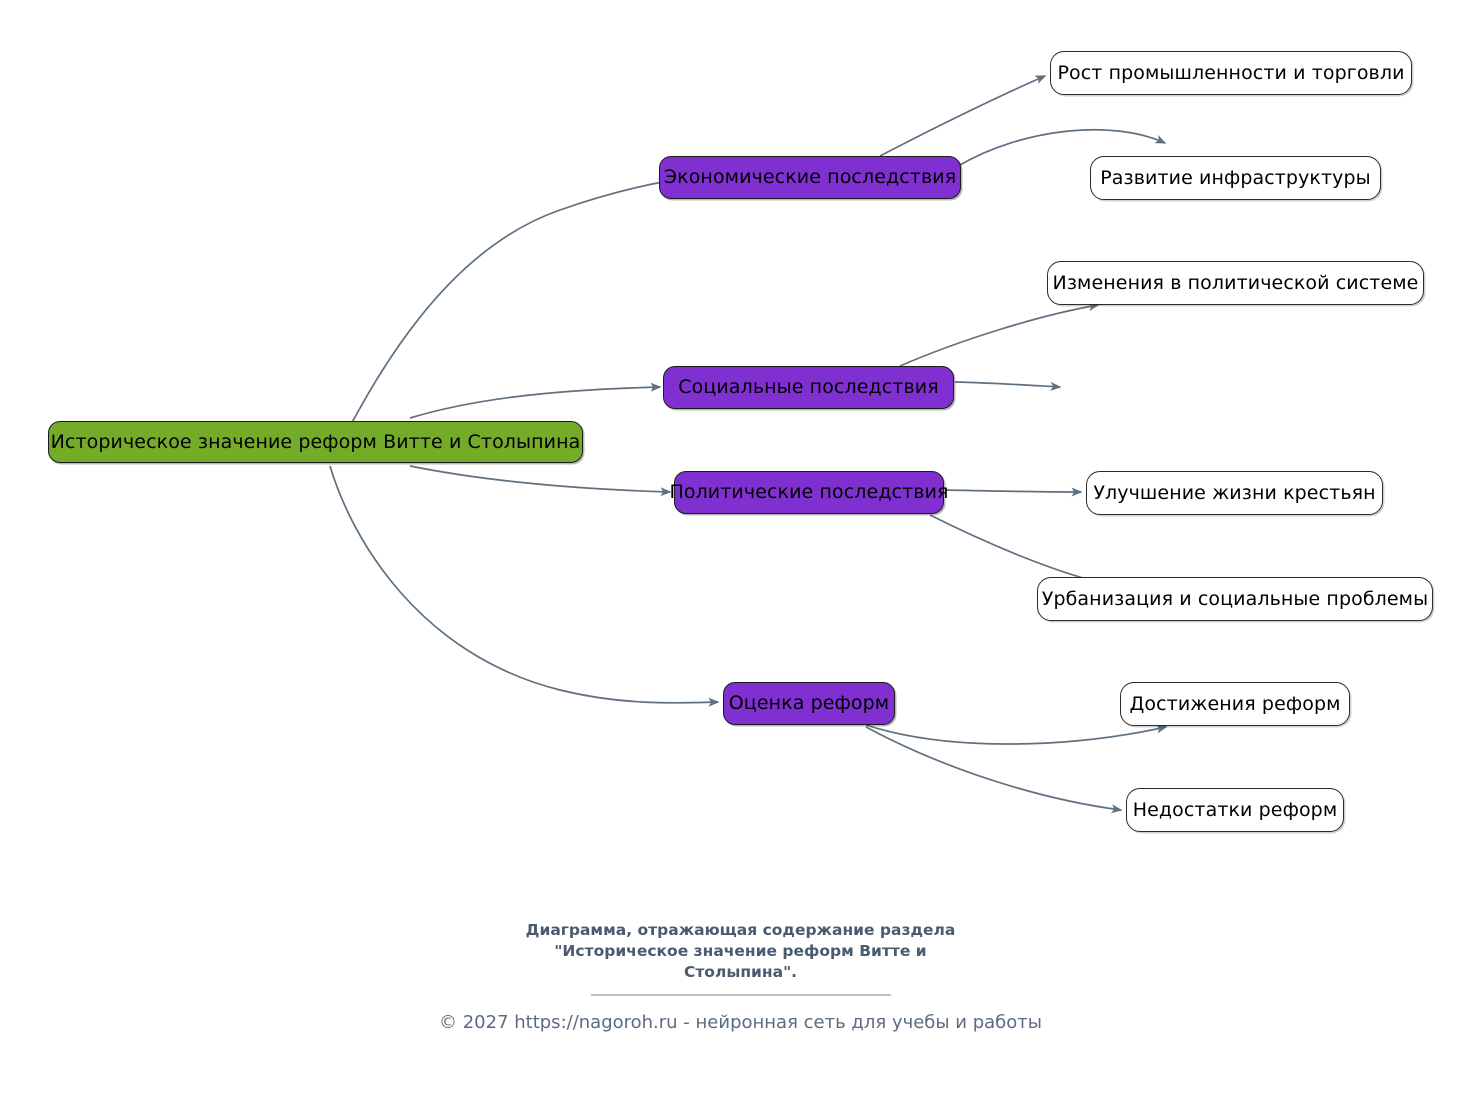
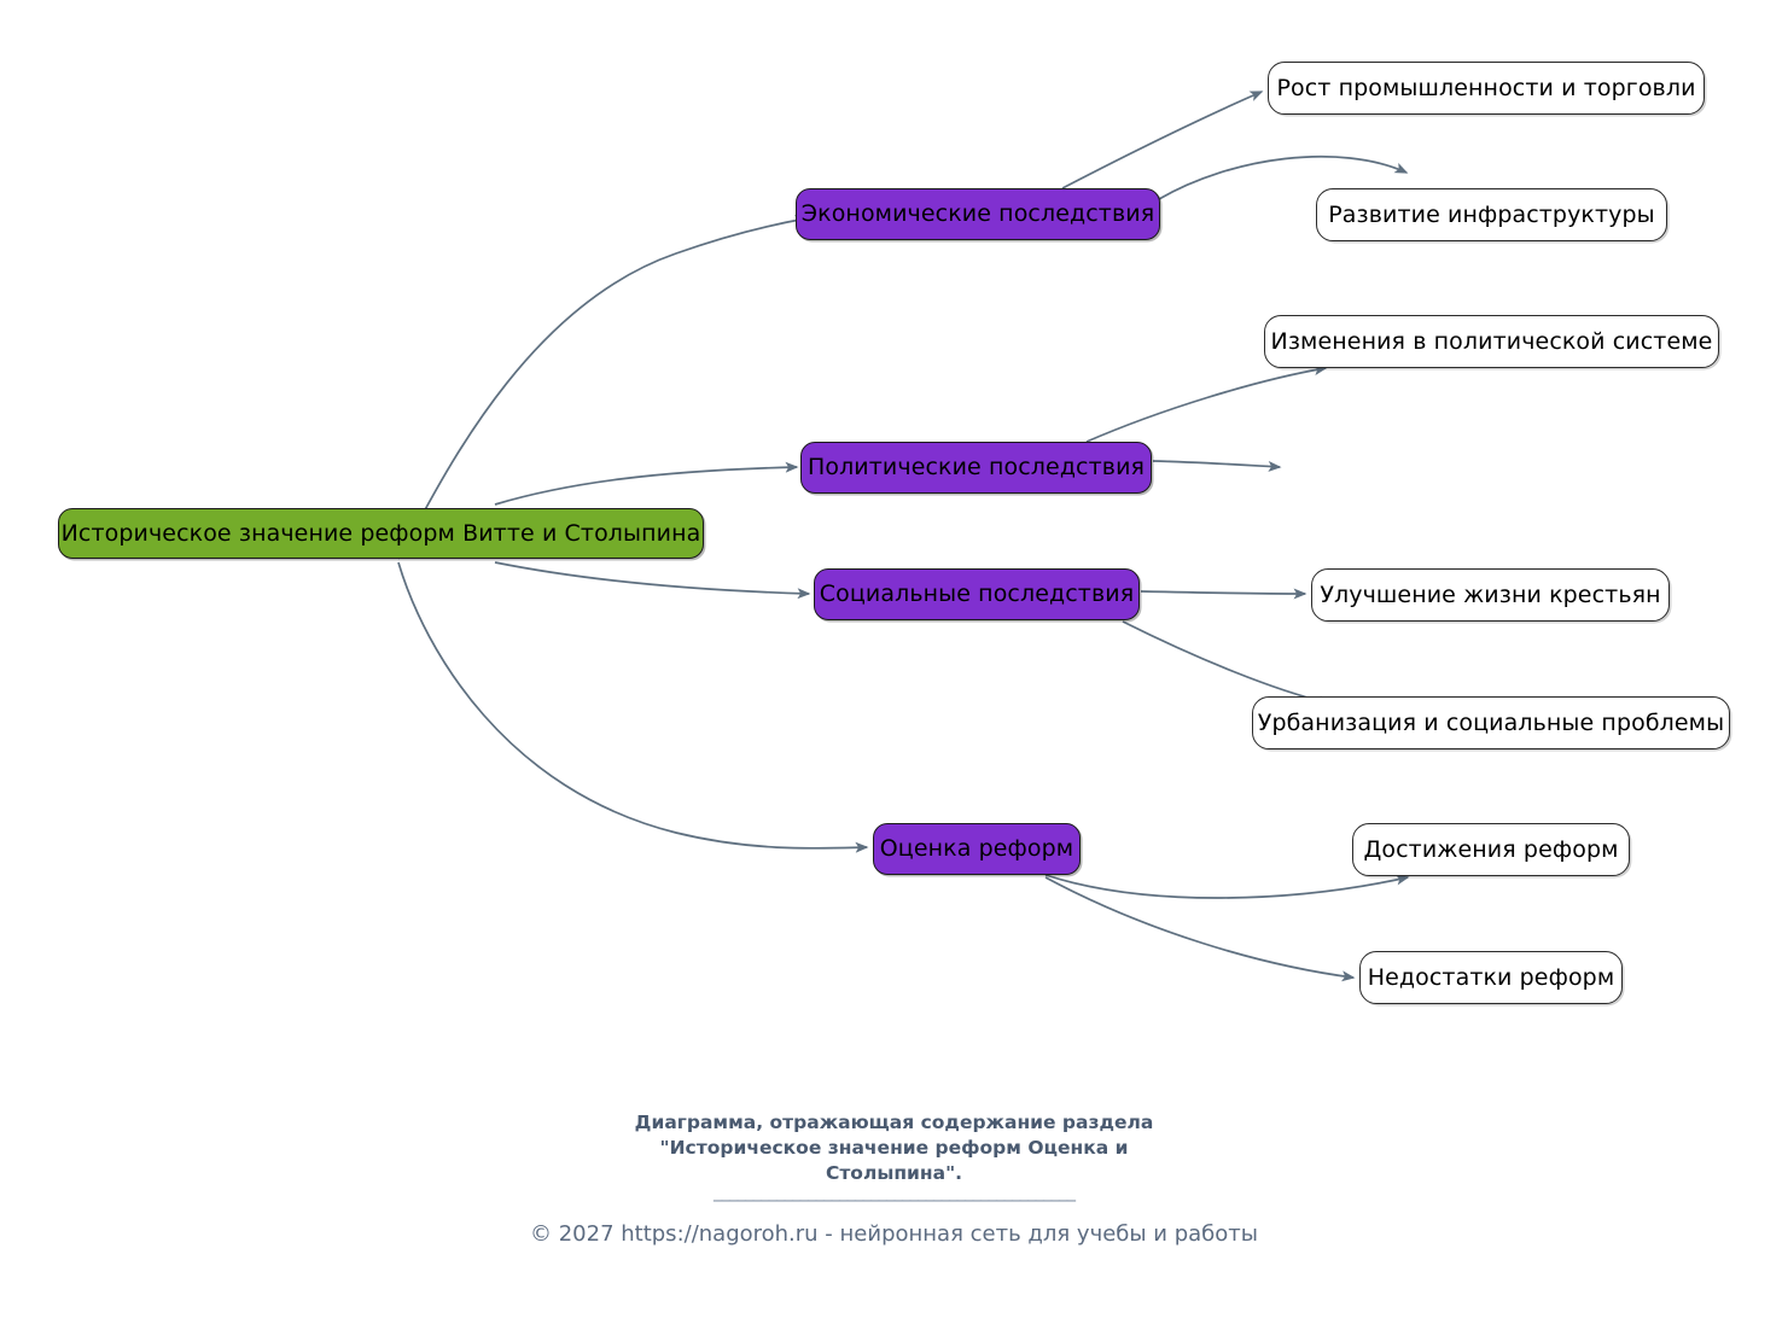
  Историческое значение реформ Витте и Столыпина
  Экономические последствия
  Рост промышленности и торговли
  Развитие инфраструктуры
- Социальные последствия
+ Политические последствия
  Изменения в политической системе
- Политические последствия
+ Социальные последствия
  Улучшение жизни крестьян
  Урбанизация и социальные проблемы
  Оценка реформ
  Достижения реформ
  Недостатки реформ
  Диаграмма, отражающая содержание раздела
- "Историческое значение реформ Витте и
+ "Историческое значение реформ Оценка и
  Столыпина".
  ______________________________________________
  © 2027 https://nagoroh.ru - нейронная сеть для учебы и работы
